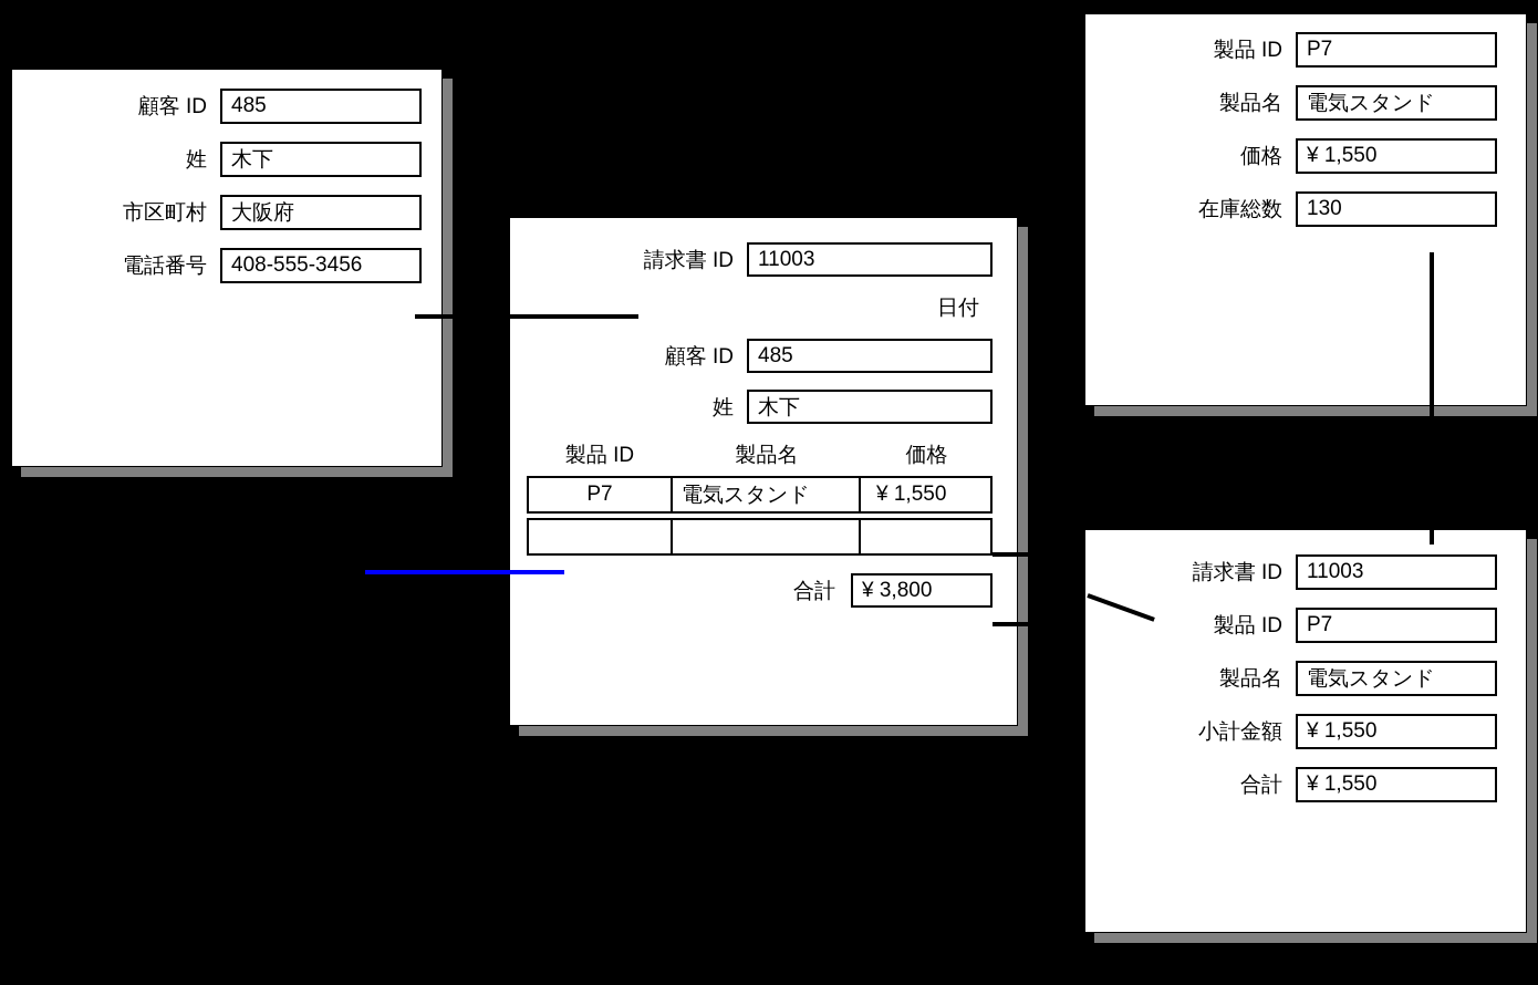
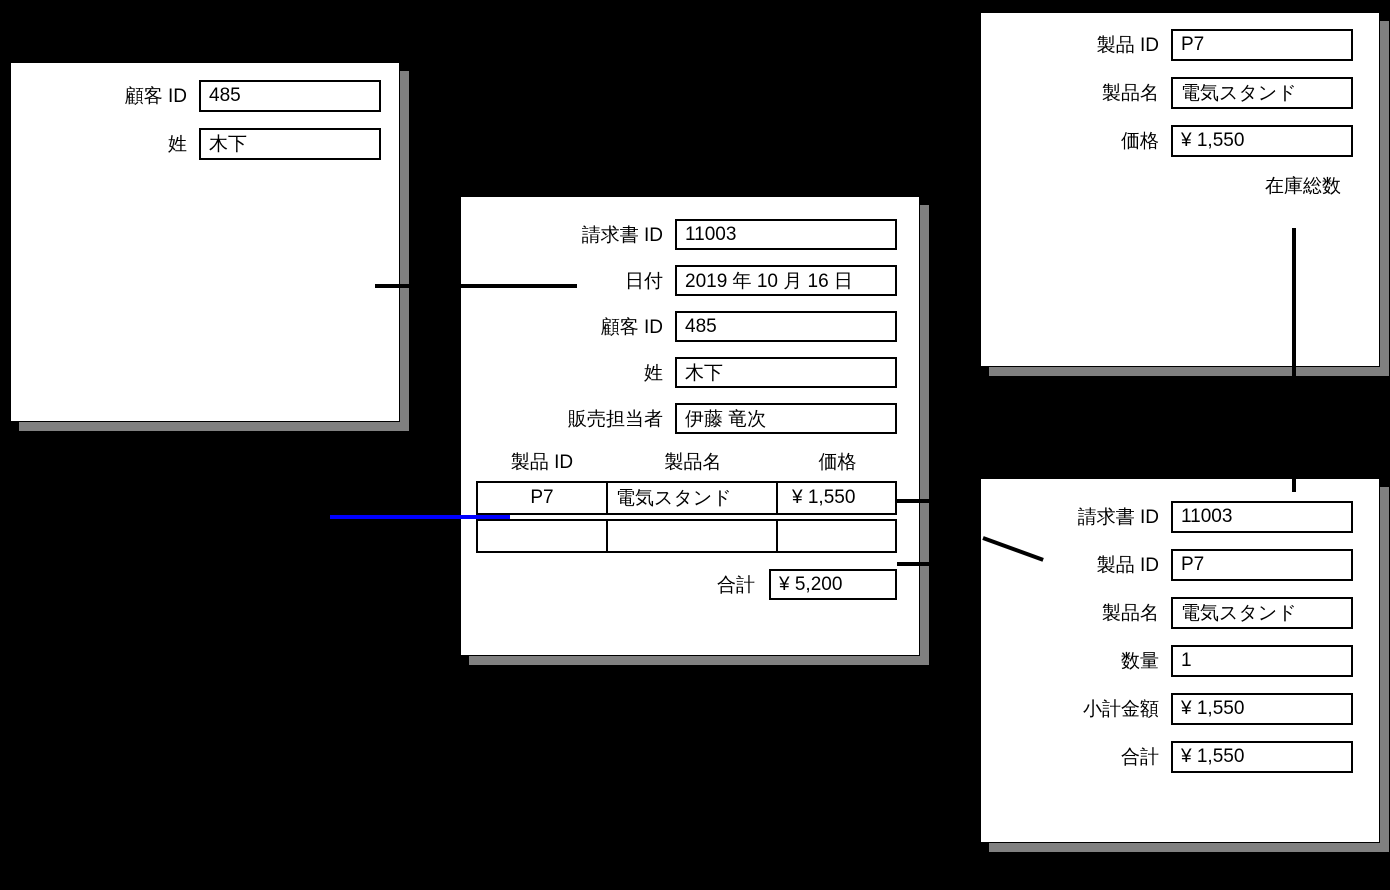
  顧客 ID
  485
  姓
  木下
- 市区町村
- 大阪府
- 電話番号
- 408-555-3456
  請求書 ID
  11003
  日付
+ 2019 年 10 月 16 日
  顧客 ID
  485
  姓
  木下
+ 販売担当者
+ 伊藤 竜次
  製品 ID
  製品名
  価格
  P7
  電気スタンド
  ¥ 1,550
  合計
- ¥ 3,800
+ ¥ 5,200
  製品 ID
  P7
  製品名
  電気スタンド
  価格
  ¥ 1,550
  在庫総数
- 130
  請求書 ID
  11003
  製品 ID
  P7
  製品名
  電気スタンド
+ 数量
+ 1
  小計金額
  ¥ 1,550
  合計
  ¥ 1,550
